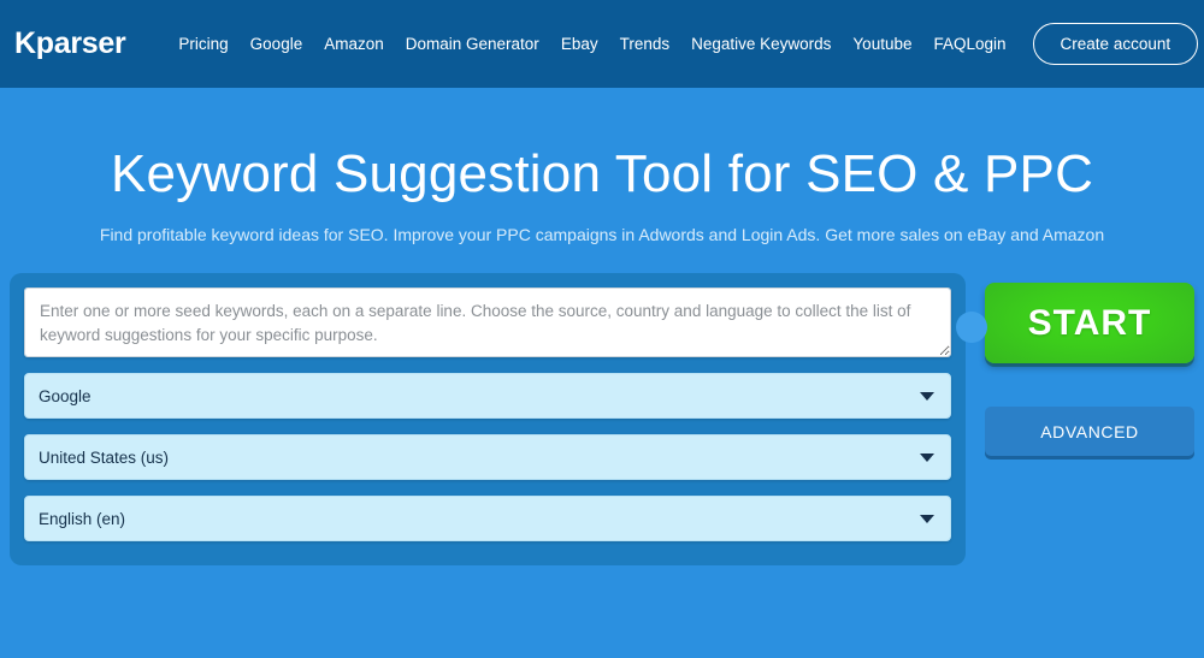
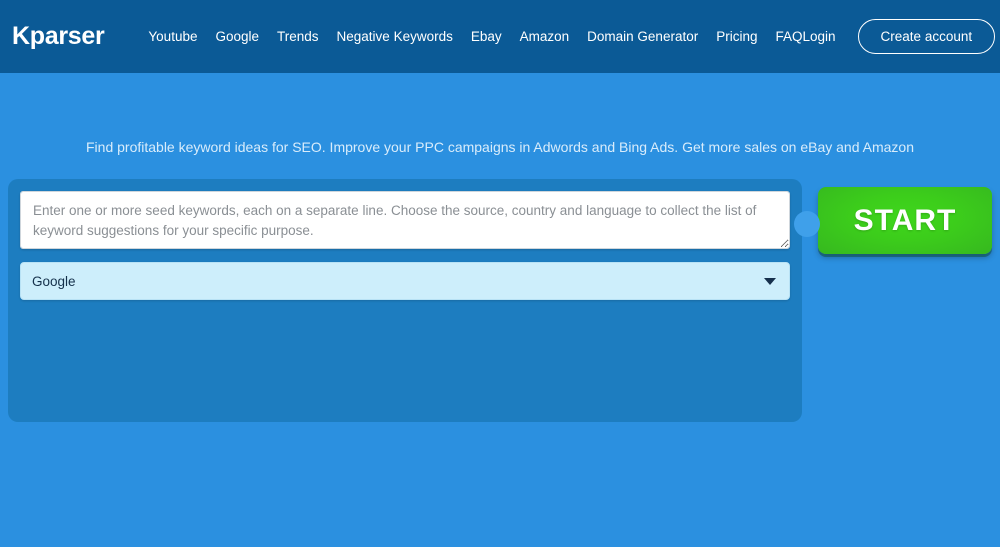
  Kparser
- Pricing
+ Youtube
  Google
- Amazon
+ Trends
- Domain Generator
+ Negative Keywords
  Ebay
- Trends
+ Amazon
- Negative Keywords
+ Domain Generator
- Youtube
+ Pricing
  FAQ
  Login
  Create account
- Keyword Suggestion Tool for SEO & PPC
- Find profitable keyword ideas for SEO. Improve your PPC campaigns in Adwords and Login Ads. Get more sales on eBay and Amazon
+ Find profitable keyword ideas for SEO. Improve your PPC campaigns in Adwords and Bing Ads. Get more sales on eBay and Amazon
  Google
- United States (us)
- English (en)
  START
- ADVANCED
